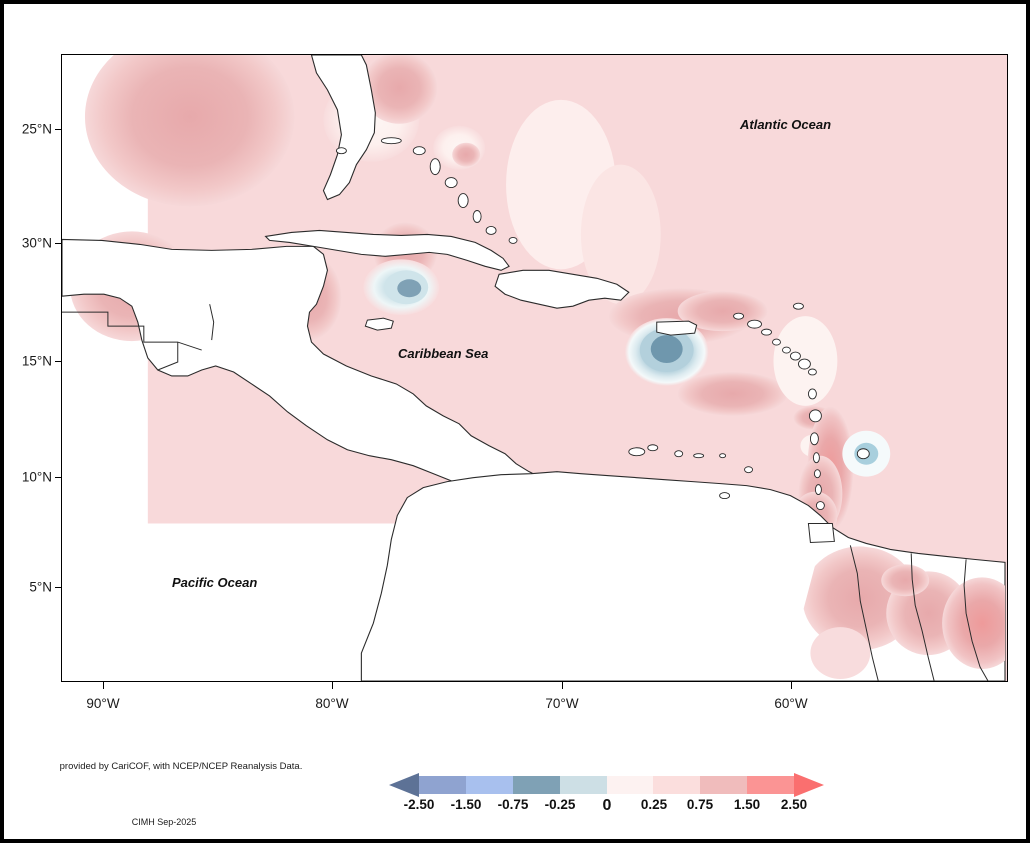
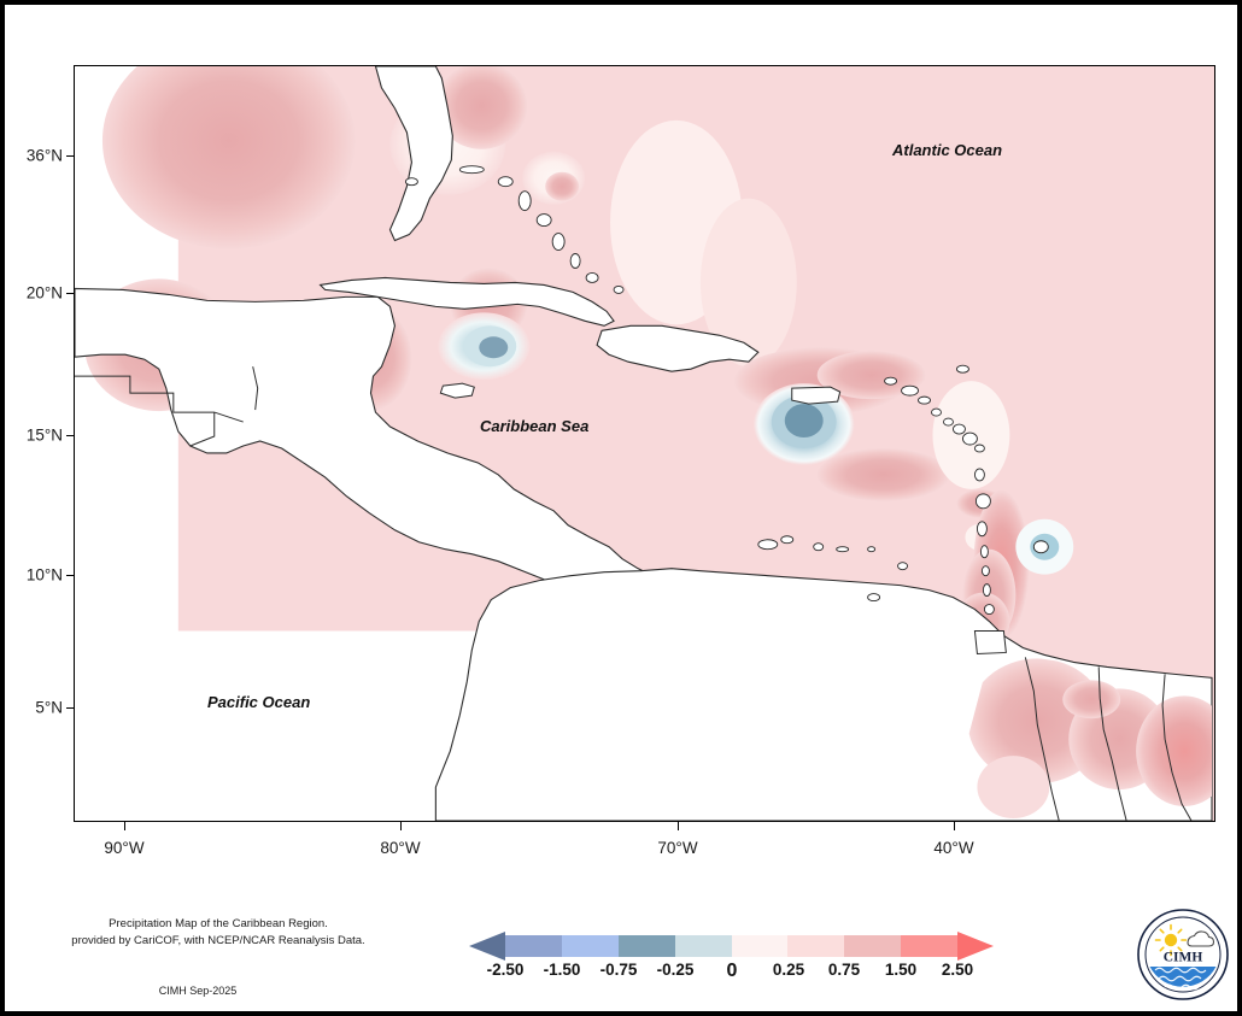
- 25°N
+ 36°N
- 30°N
+ 20°N
  15°N
  10°N
  5°N
  90°W
  80°W
  70°W
- 60°W
+ 40°W
  Atlantic Ocean
  Caribbean Sea
  Pacific Ocean
+ Precipitation Map of the Caribbean Region.
- provided by CariCOF, with NCEP/NCEP Reanalysis Data.
+ provided by CariCOF, with NCEP/NCAR Reanalysis Data.
  CIMH Sep-2025
  -2.50
  -1.50
  -0.75
  -0.25
  0
  0.25
  0.75
  1.50
  2.50
+ CIMH
